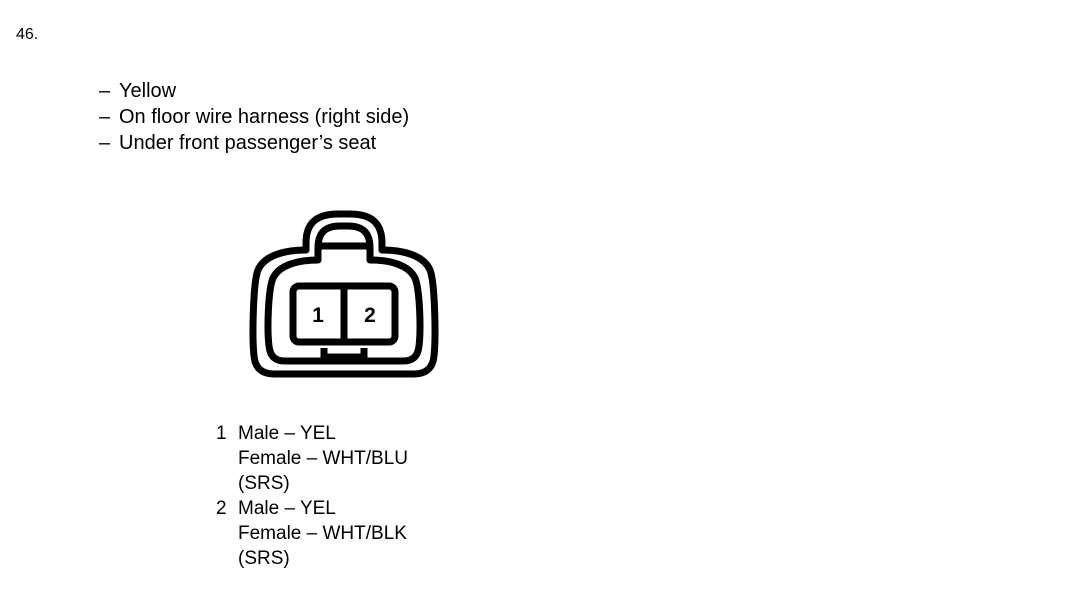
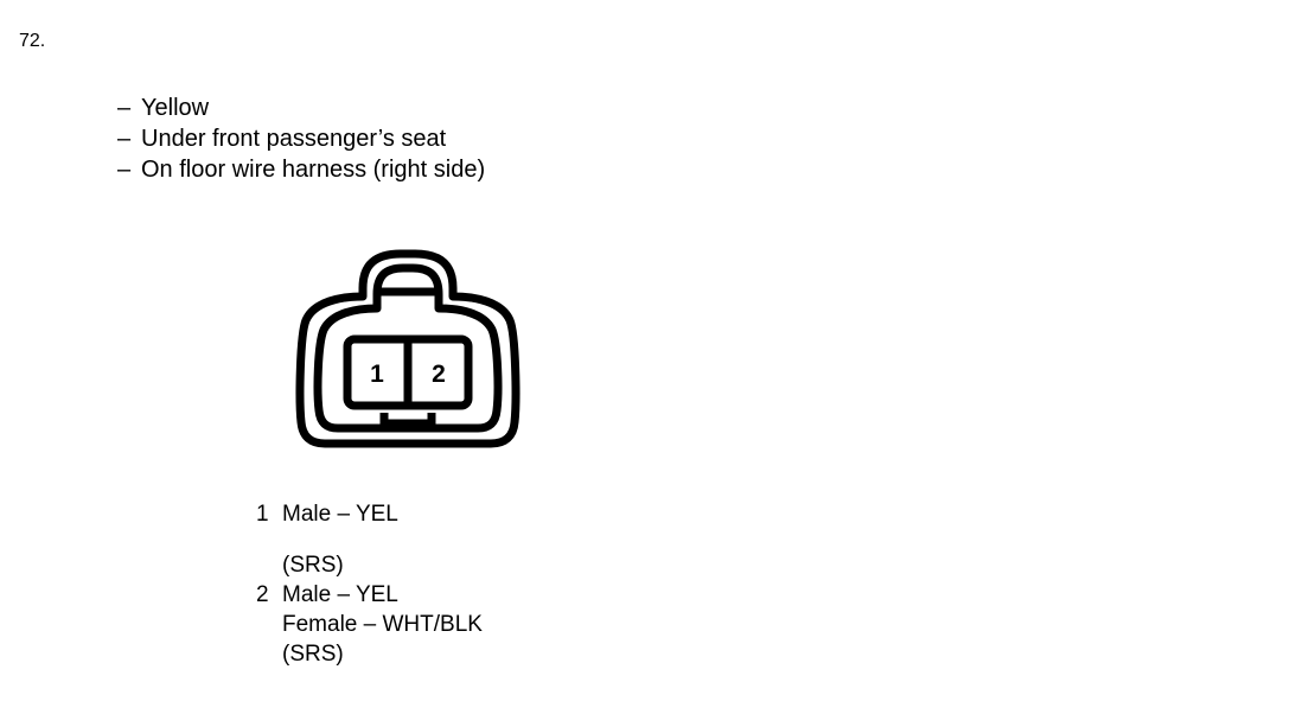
- 46.
+ 72.
  –
  Yellow
  –
- On floor wire harness (right side)
+ Under front passenger’s seat
  –
- Under front passenger’s seat
+ On floor wire harness (right side)
  1
  2
  1
  Male – YEL
- Female – WHT/BLU
  (SRS)
  2
  Male – YEL
  Female – WHT/BLK
  (SRS)
